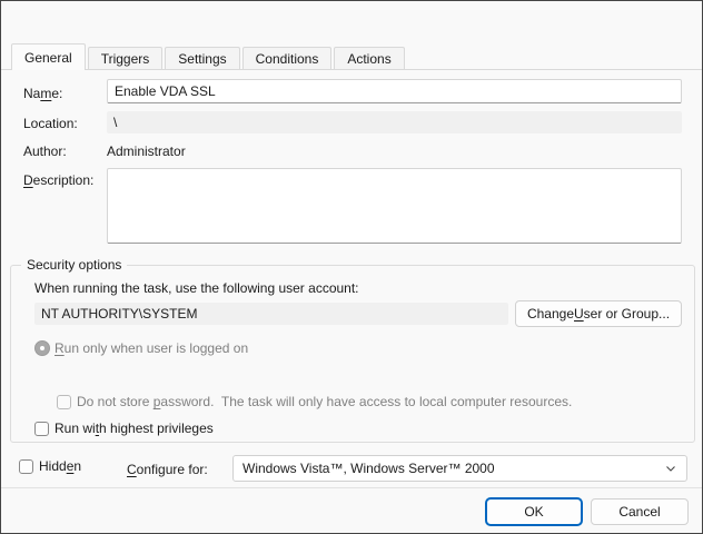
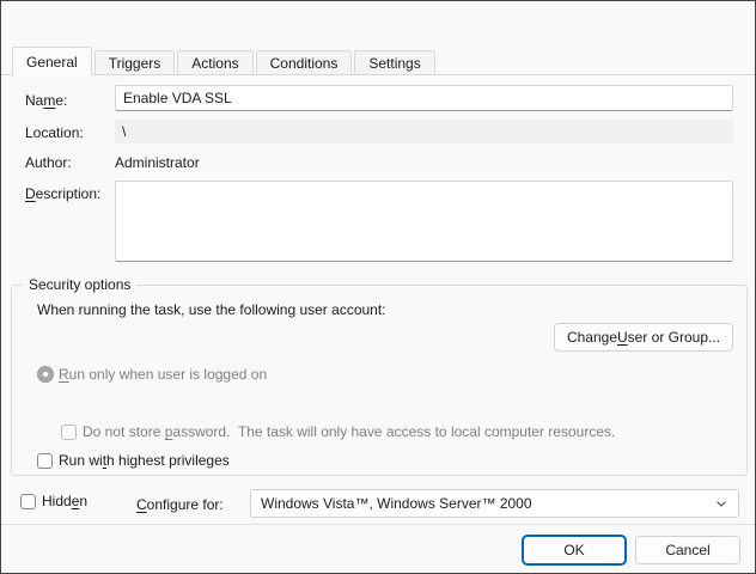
  General
  Triggers
- Settings
+ Actions
  Conditions
- Actions
+ Settings
  Name:
  Enable VDA SSL
  Location:
  \
  Author:
  Administrator
  Description:
  Security options
  When running the task, use the following user account:
- NT AUTHORITY\SYSTEM
  Change
  U
  ser or Group...
  Run only when user is logged on
  Do not store password. The task will only have access to local computer resources.
  Run with highest privileges
  Hidden
  Configure for:
  Windows Vista™, Windows Server™ 2000
  OK
  Cancel
